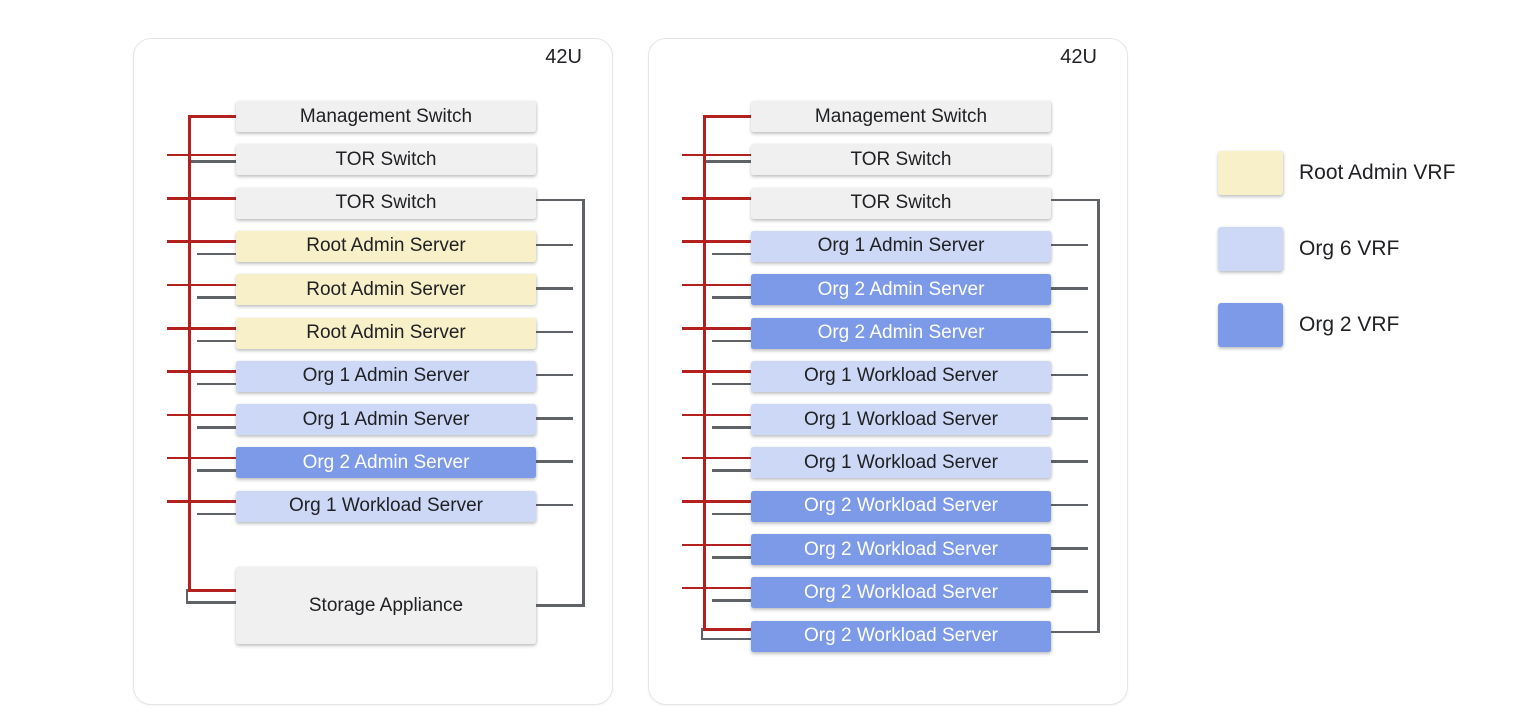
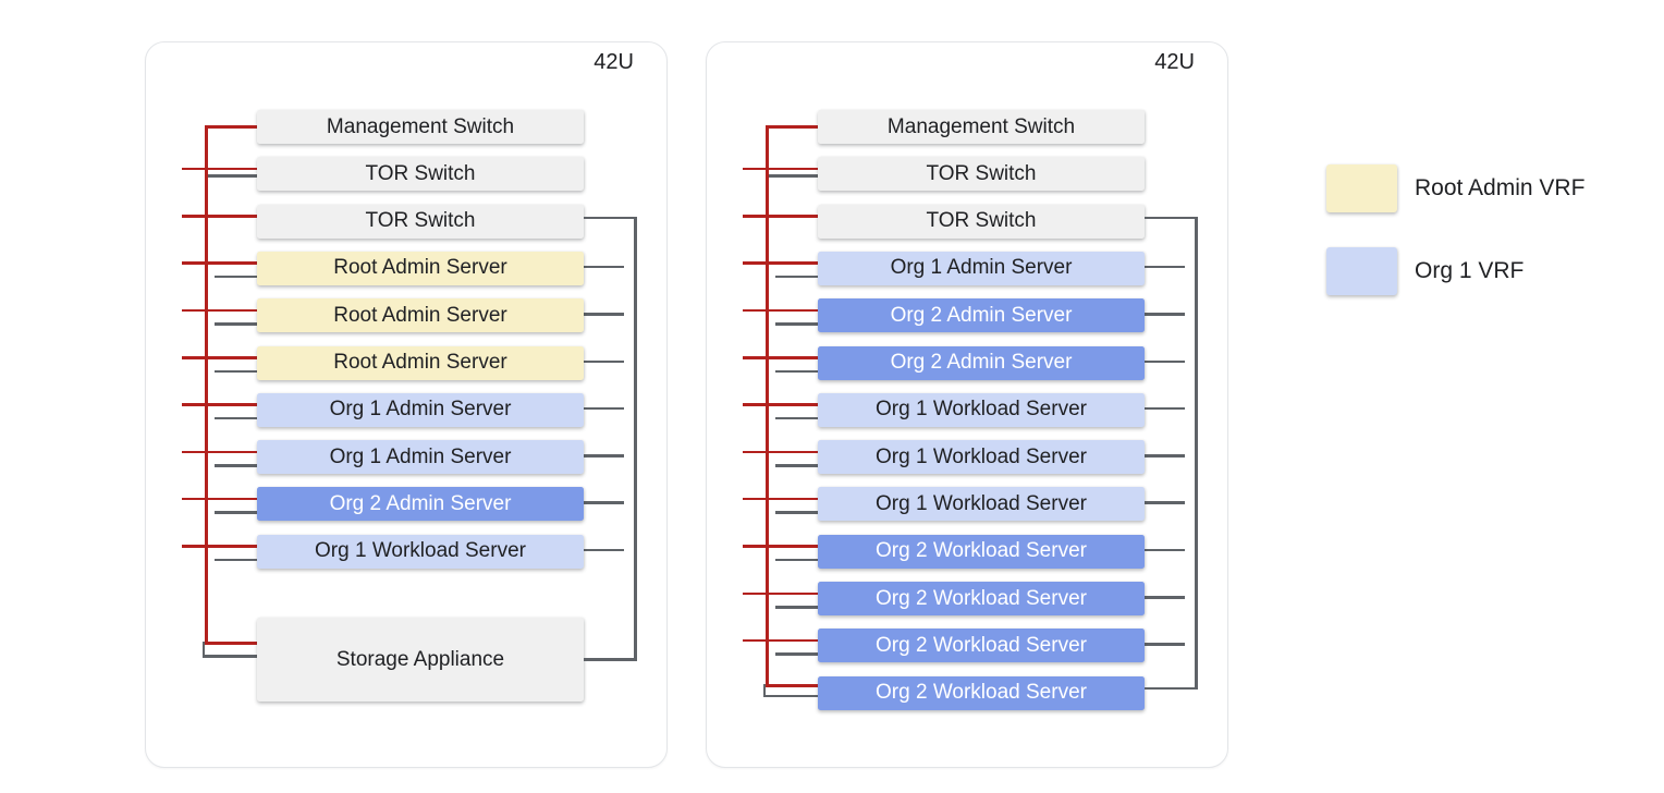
  42U
  Management Switch
  TOR Switch
  TOR Switch
  Root Admin Server
  Root Admin Server
  Root Admin Server
  Org 1 Admin Server
  Org 1 Admin Server
  Org 2 Admin Server
  Org 1 Workload Server
  Storage Appliance
  42U
  Management Switch
  TOR Switch
  TOR Switch
  Org 1 Admin Server
  Org 2 Admin Server
  Org 2 Admin Server
  Org 1 Workload Server
  Org 1 Workload Server
  Org 1 Workload Server
  Org 2 Workload Server
  Org 2 Workload Server
  Org 2 Workload Server
  Org 2 Workload Server
  Root Admin VRF
- Org 6 VRF
+ Org 1 VRF
- Org 2 VRF
